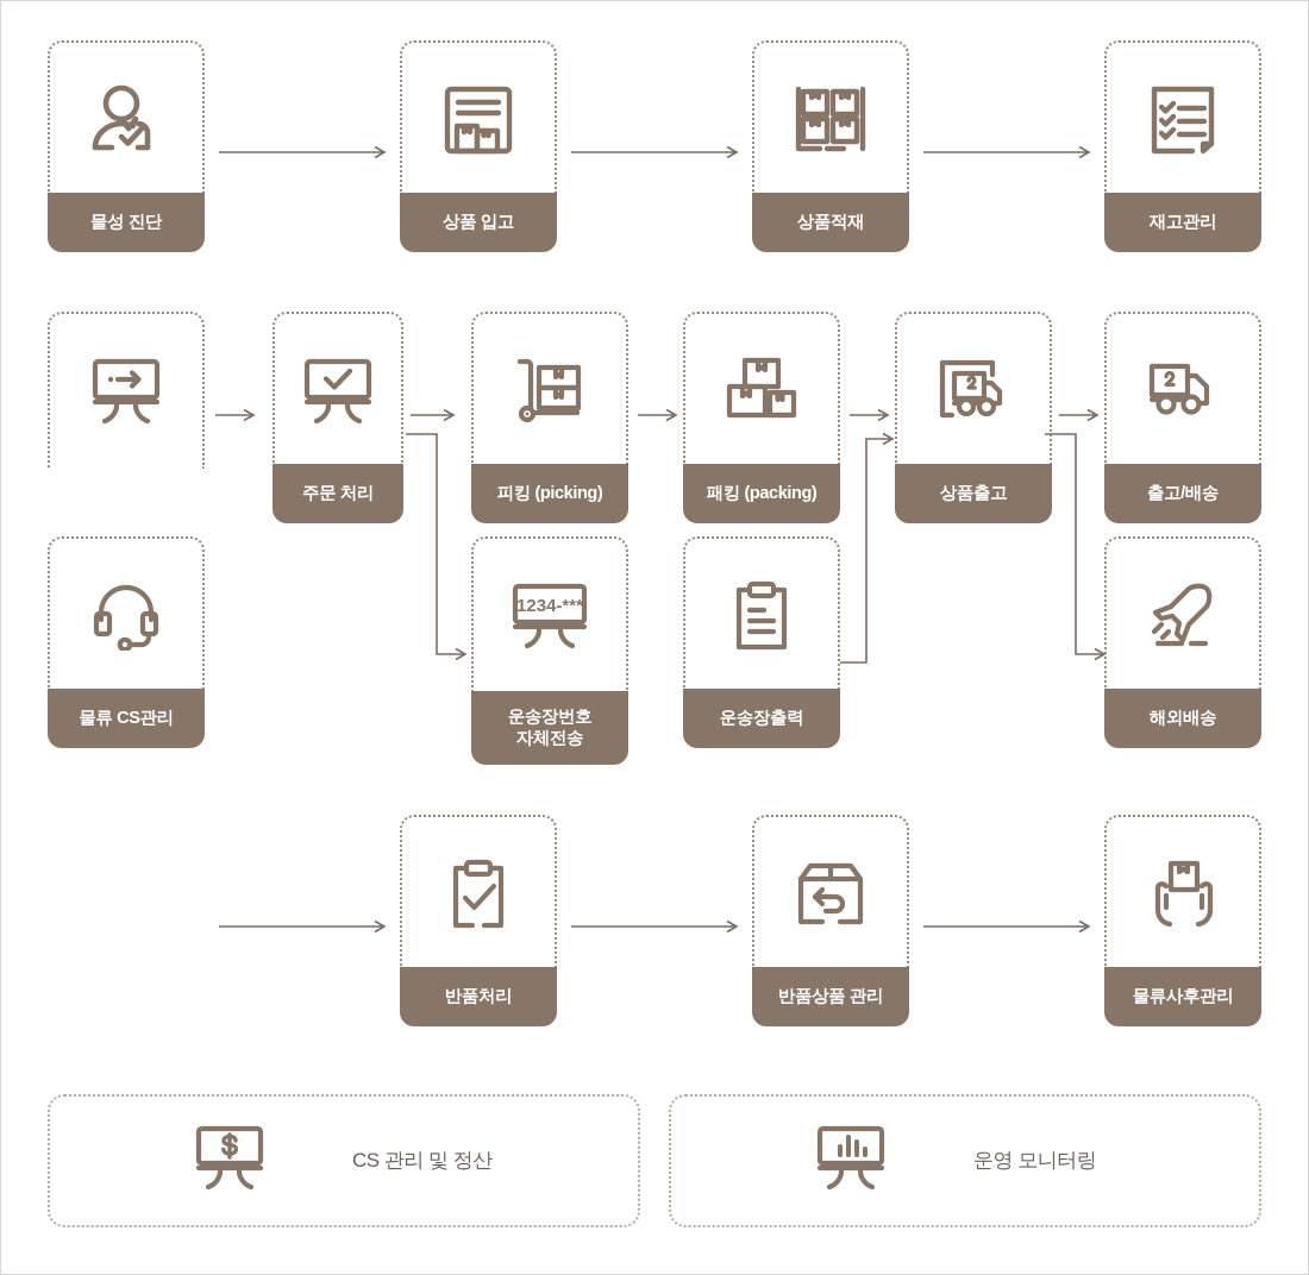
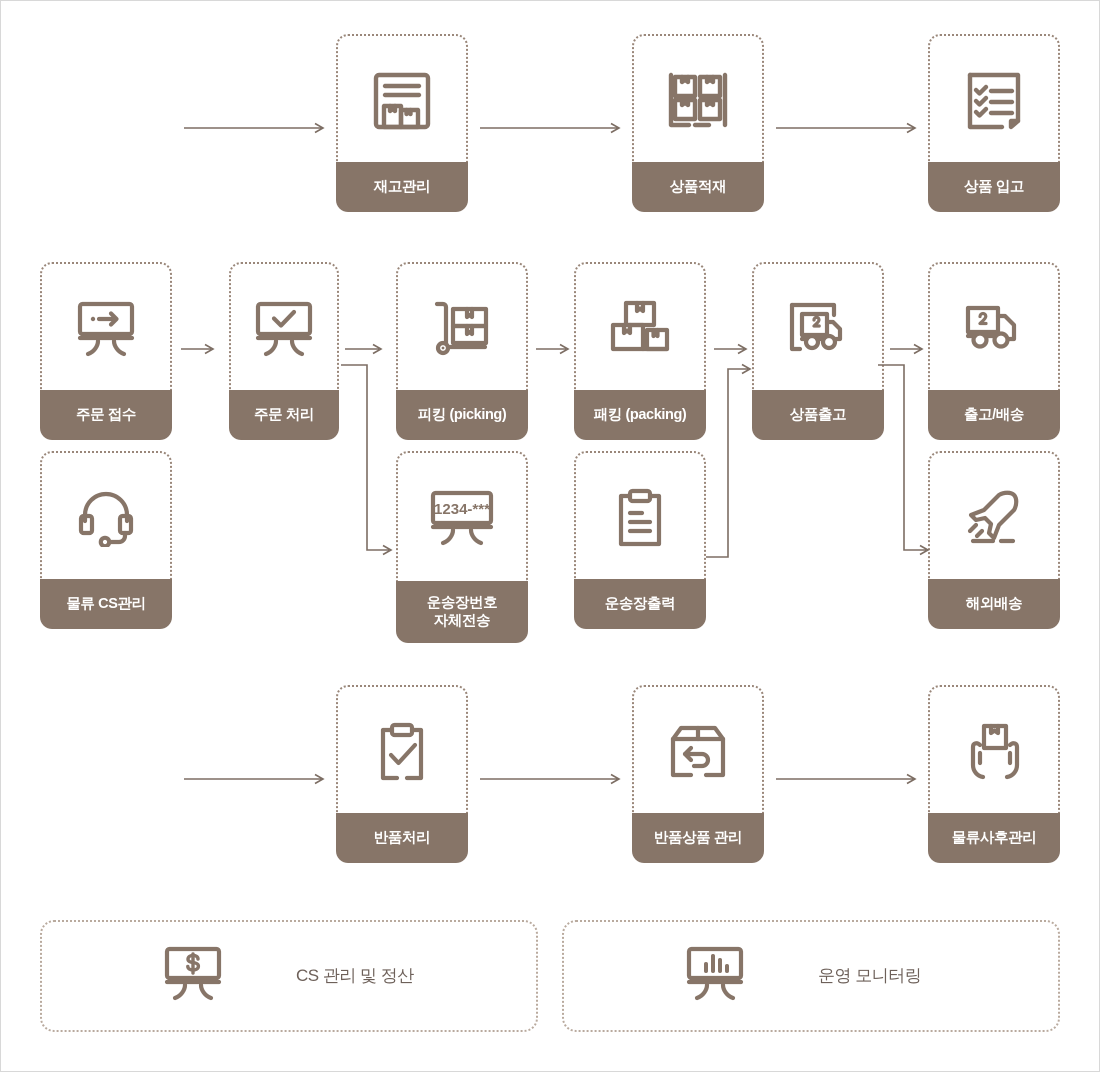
- 물성 진단
- 상품 입고
+ 재고관리
  상품적재
- 재고관리
+ 상품 입고
+ 주문 접수
  주문 처리
  피킹 (picking)
  패킹 (packing)
  상품출고
  출고/배송
  물류 CS관리
  1234-***
  운송장번호
  자체전송
  운송장출력
  해외배송
  반품처리
  반품상품 관리
  물류사후관리
  CS 관리 및 정산
  운영 모니터링
